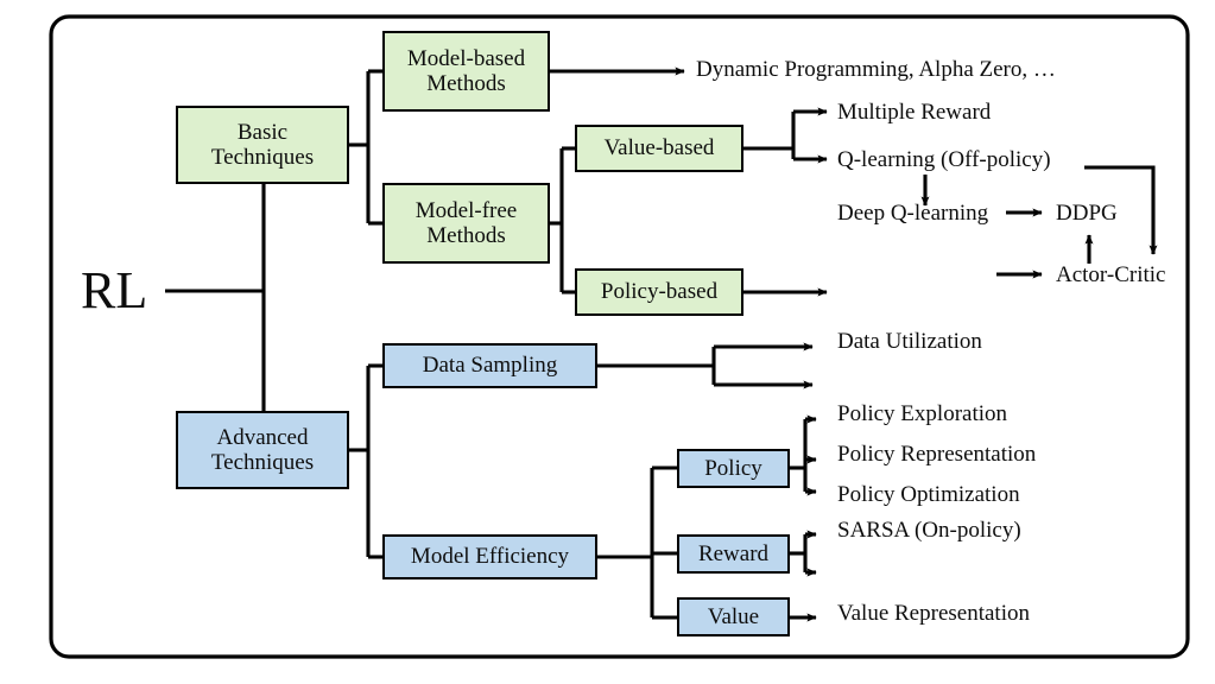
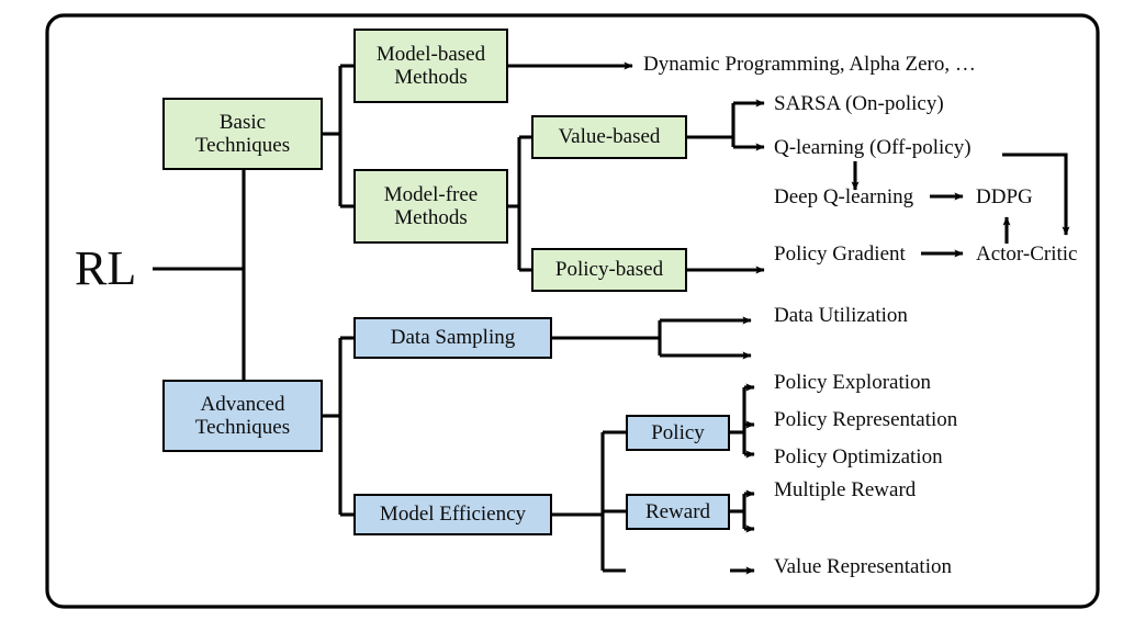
  RL
  Basic
  Techniques
  Advanced
  Techniques
  Model-based
  Methods
  Model-free
  Methods
  Value-based
  Policy-based
  Data Sampling
  Model Efficiency
  Policy
  Reward
- Value
  Dynamic Programming, Alpha Zero, …
- Multiple Reward
+ SARSA (On-policy)
  Q-learning (Off-policy)
  Deep Q-learning
  DDPG
+ Policy Gradient
  Actor-Critic
  Data Utilization
  Policy Exploration
  Policy Representation
  Policy Optimization
- SARSA (On-policy)
+ Multiple Reward
  Value Representation
